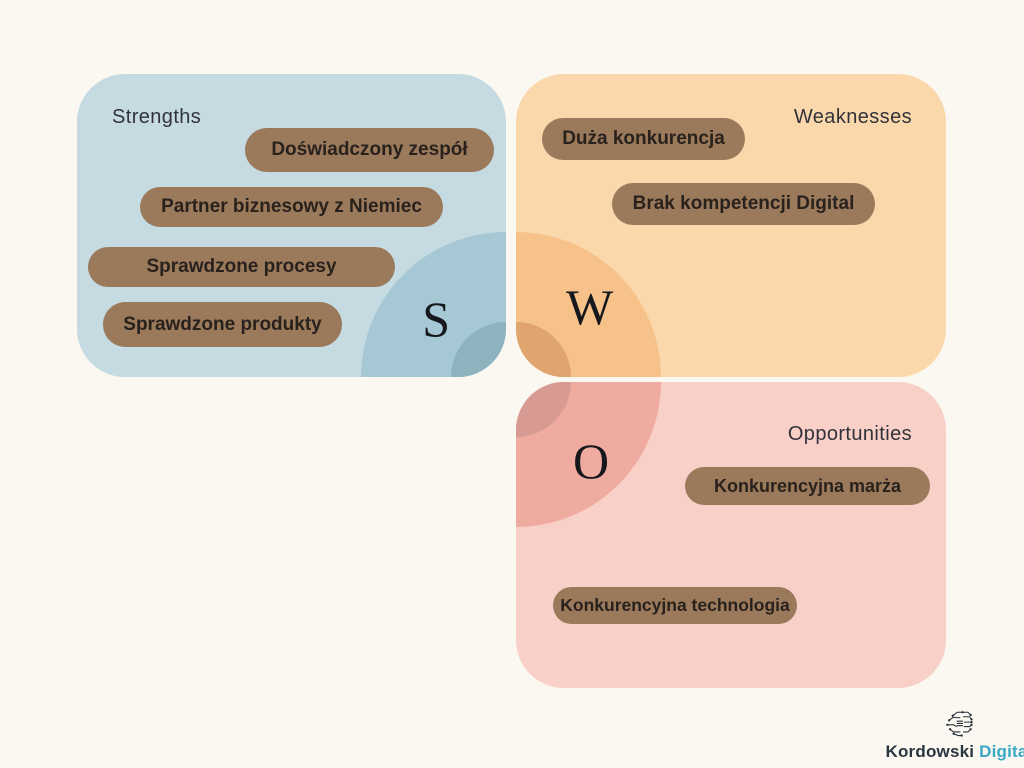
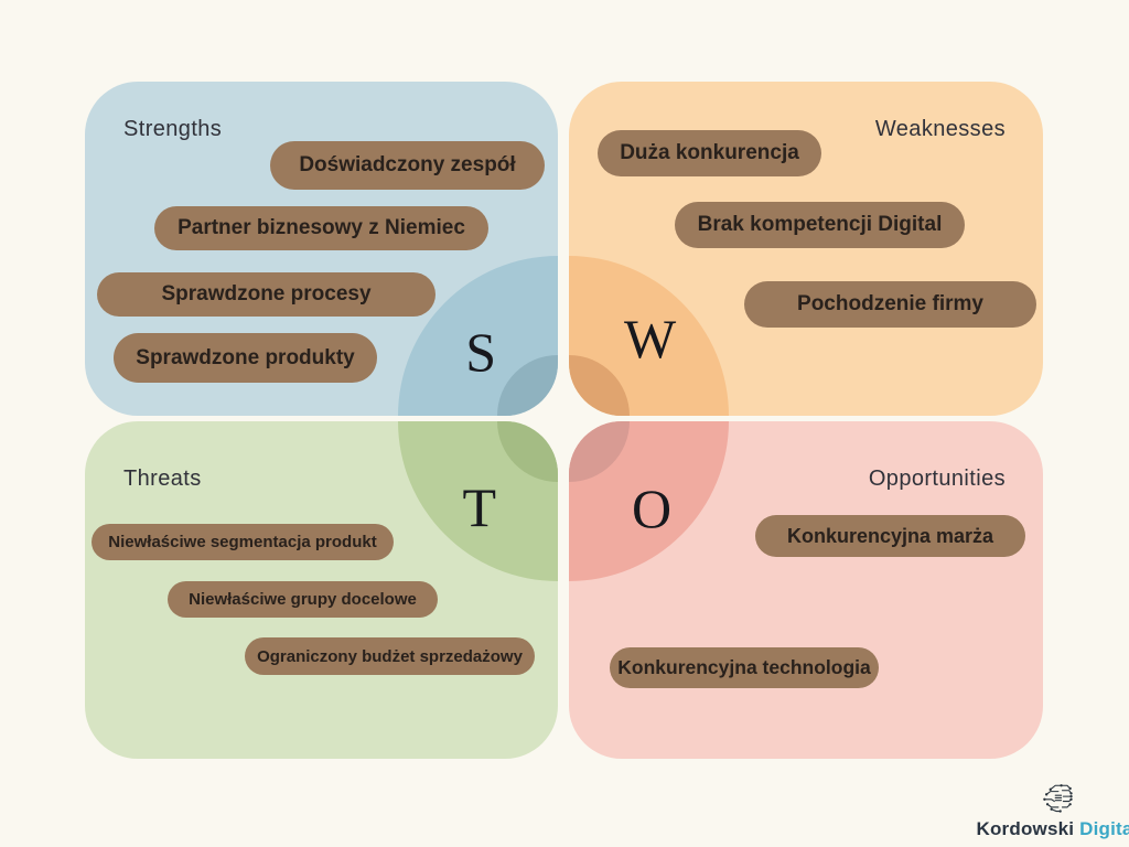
  Strengths
  S
  Doświadczony zespół
  Partner biznesowy z Niemiec
  Sprawdzone procesy
  Sprawdzone produkty
  Weaknesses
  W
  Duża konkurencja
  Brak kompetencji Digital
+ Pochodzenie firmy
+ Threats
+ T
+ Niewłaściwe segmentacja produkt
+ Niewłaściwe grupy docelowe
+ Ograniczony budżet sprzedażowy
  Opportunities
  O
  Konkurencyjna marża
  Konkurencyjna technologia
  Kordowski Digita
